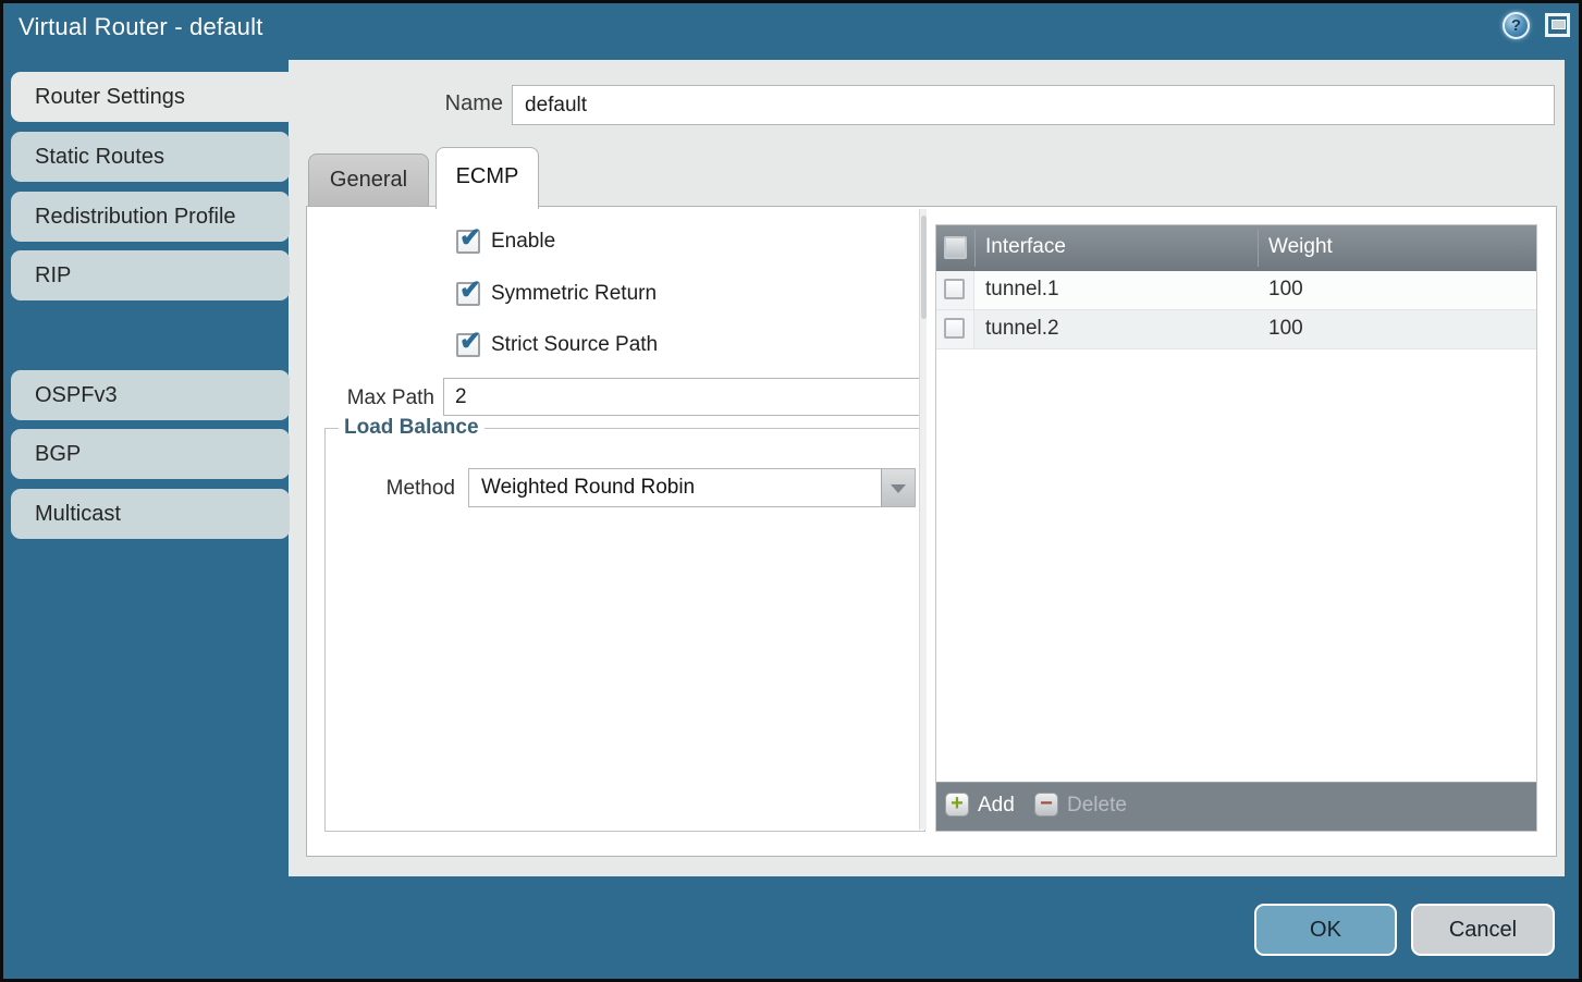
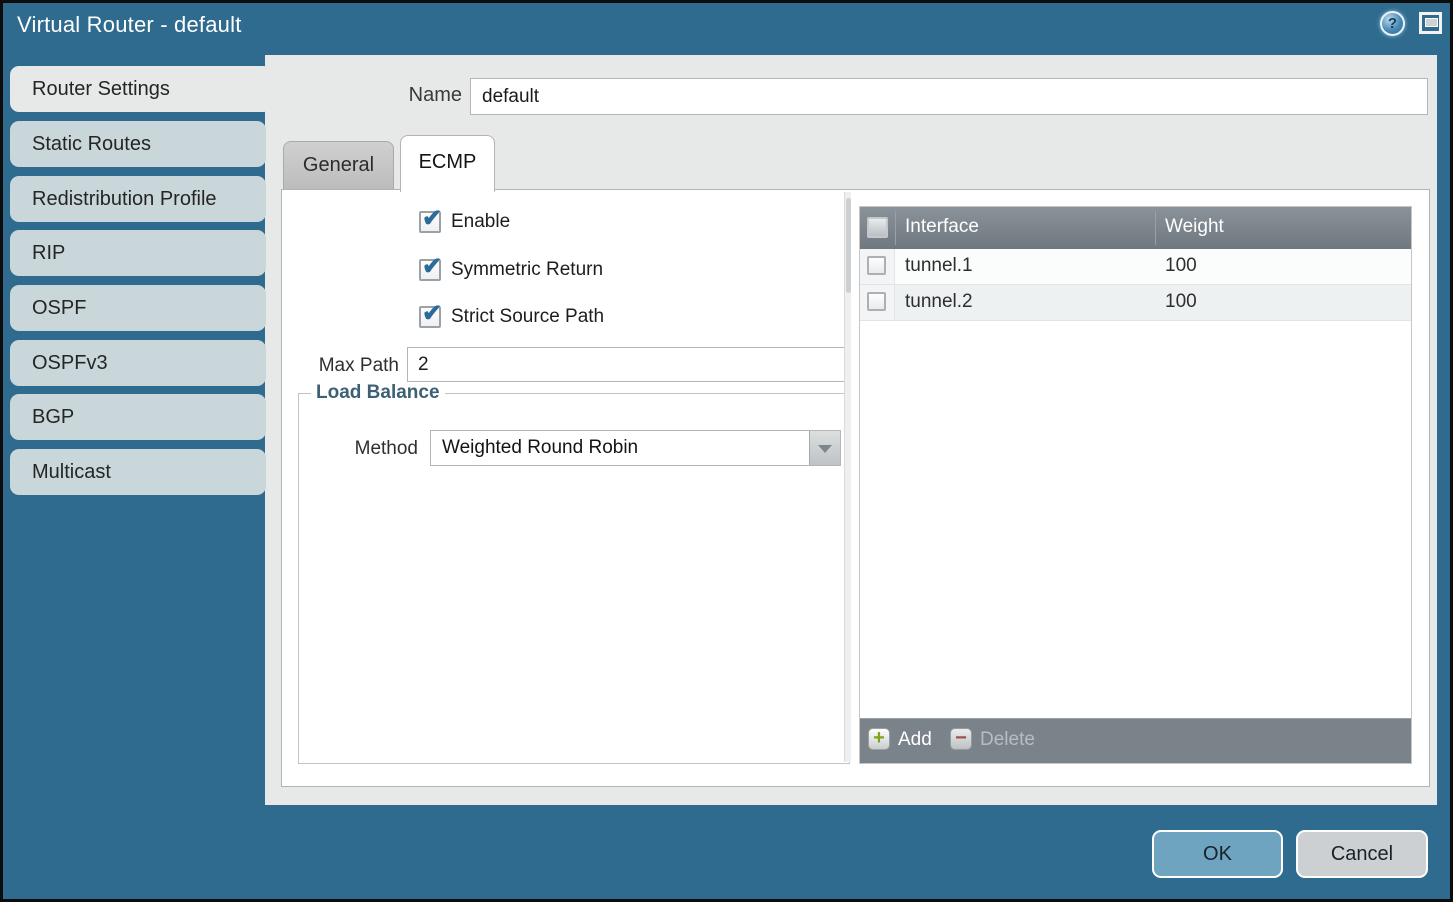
  Virtual Router - default
  ?
  Router Settings
  Static Routes
  Redistribution Profile
  RIP
+ OSPF
  OSPFv3
  BGP
  Multicast
  Name
  default
  General
  ECMP
  ✔
  Enable
  ✔
  Symmetric Return
  ✔
  Strict Source Path
  Max Path
  2
  Load Balance
  Method
  Weighted Round Robin
  Interface
  Weight
  tunnel.1
  100
  tunnel.2
  100
  +
  Add
  −
  Delete
  OK
  Cancel
